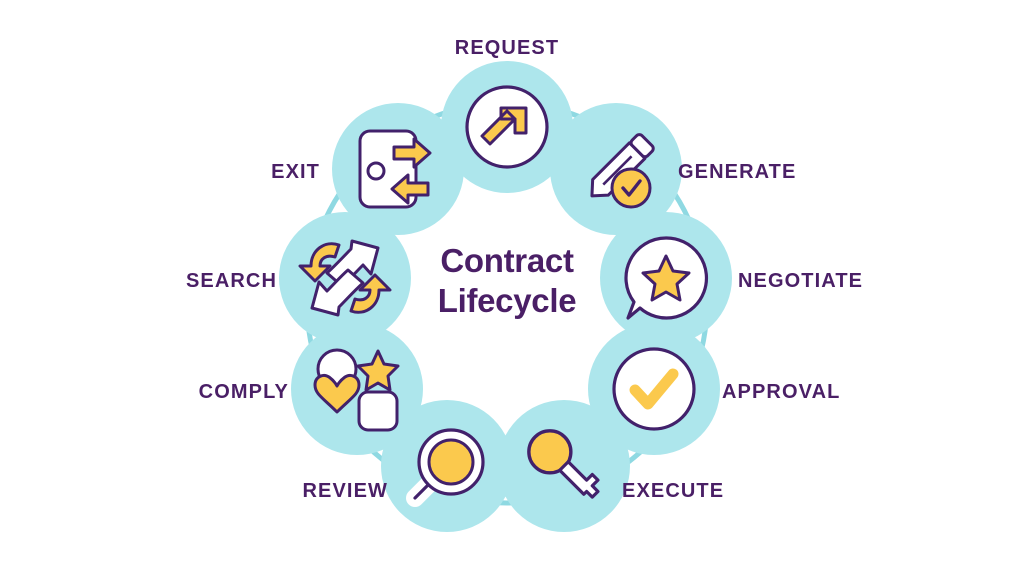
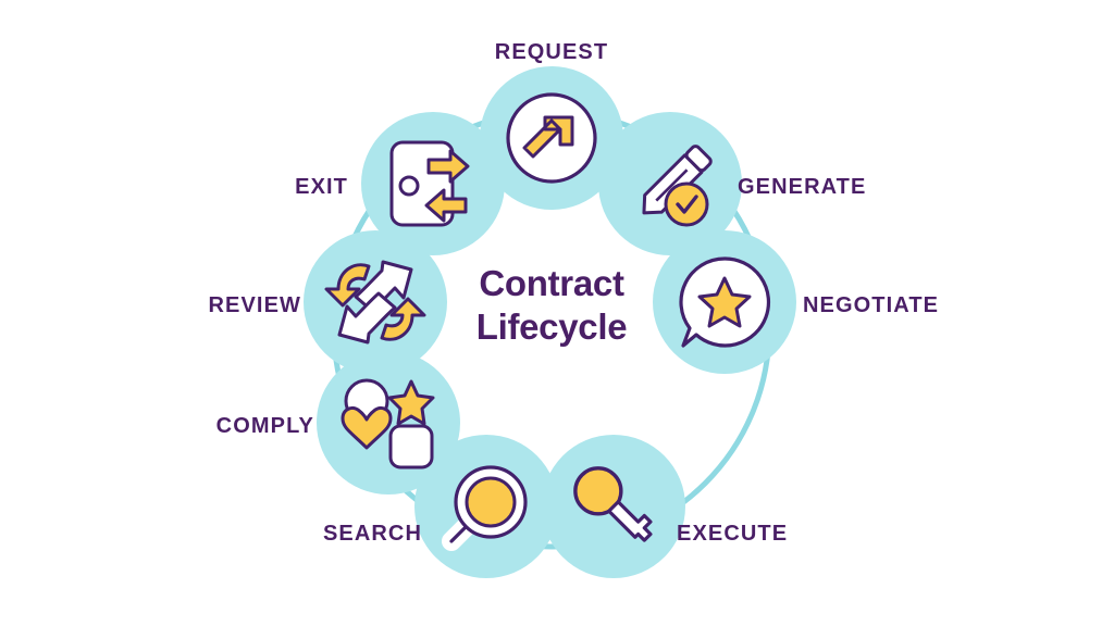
  REQUEST
  GENERATE
  NEGOTIATE
- APPROVAL
  EXECUTE
- REVIEW
+ SEARCH
  COMPLY
- SEARCH
+ REVIEW
  EXIT
  Contract
  Lifecycle
